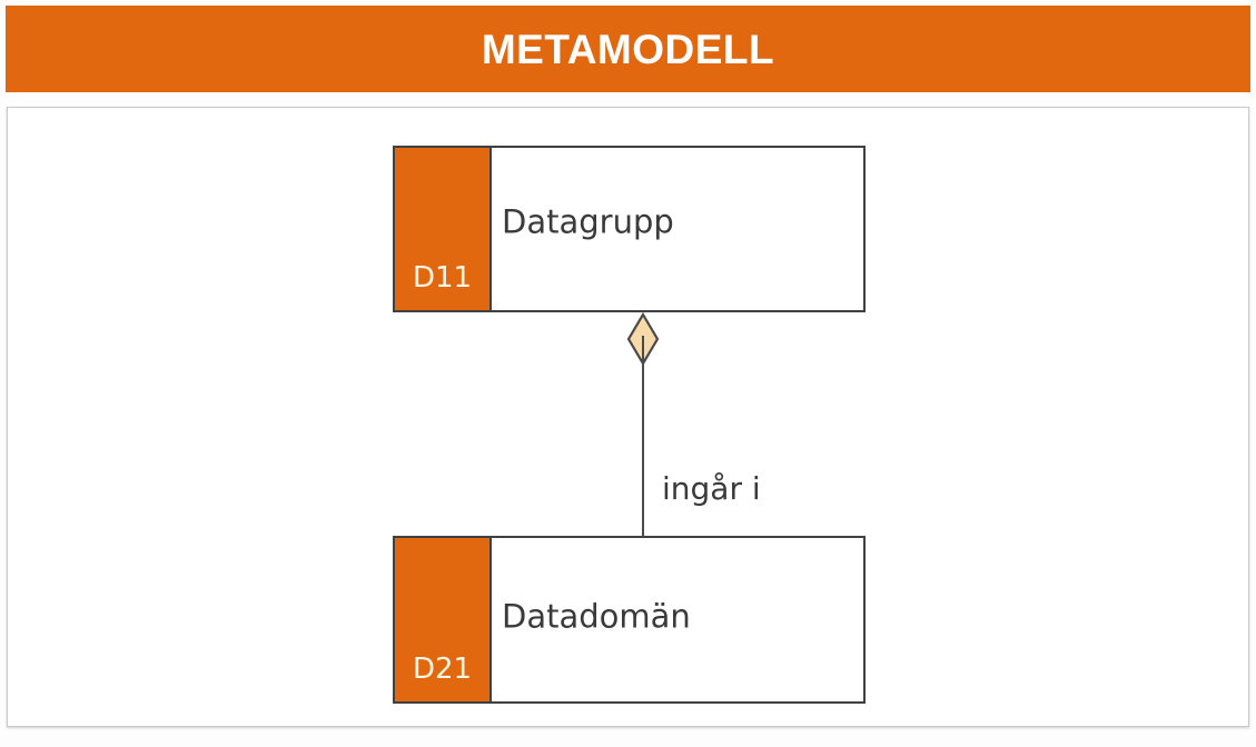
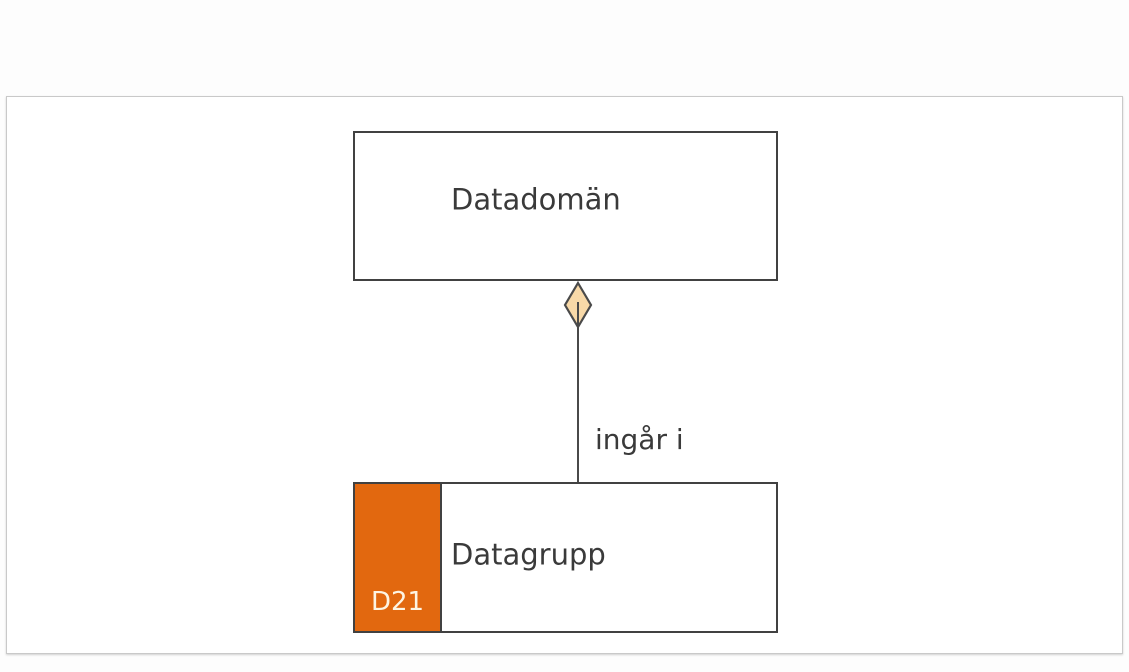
- METAMODELL
- D11
- Datagrupp
+ Datadomän
  ingår i
  D21
- Datadomän
+ Datagrupp
